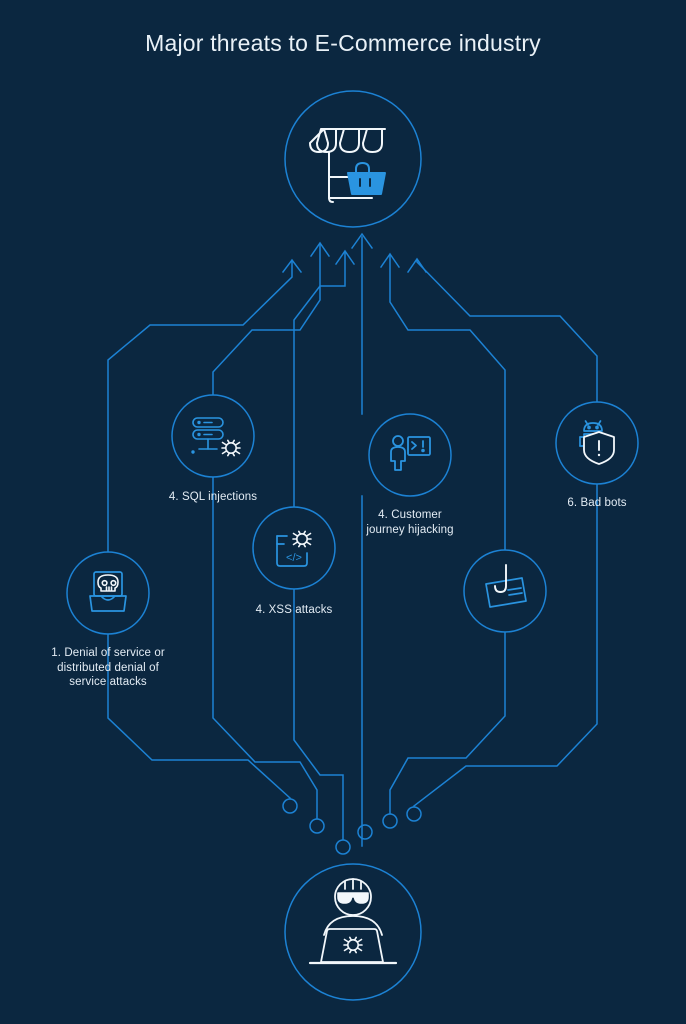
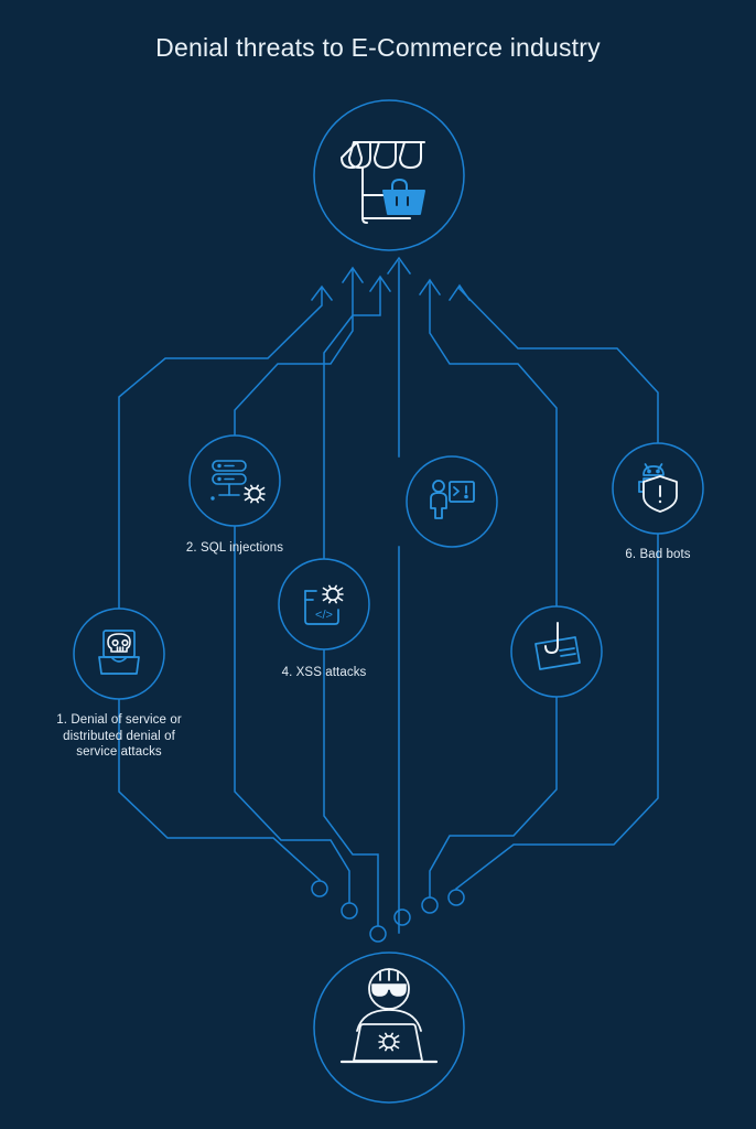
- Major threats to E-Commerce industry
+ Denial threats to E-Commerce industry
  </>
  1. Denial of service or
  distributed denial of
  service attacks
- 4. SQL injections
+ 2. SQL injections
  4. XSS attacks
- 4. Customer
- journey hijacking
  6. Bad bots
